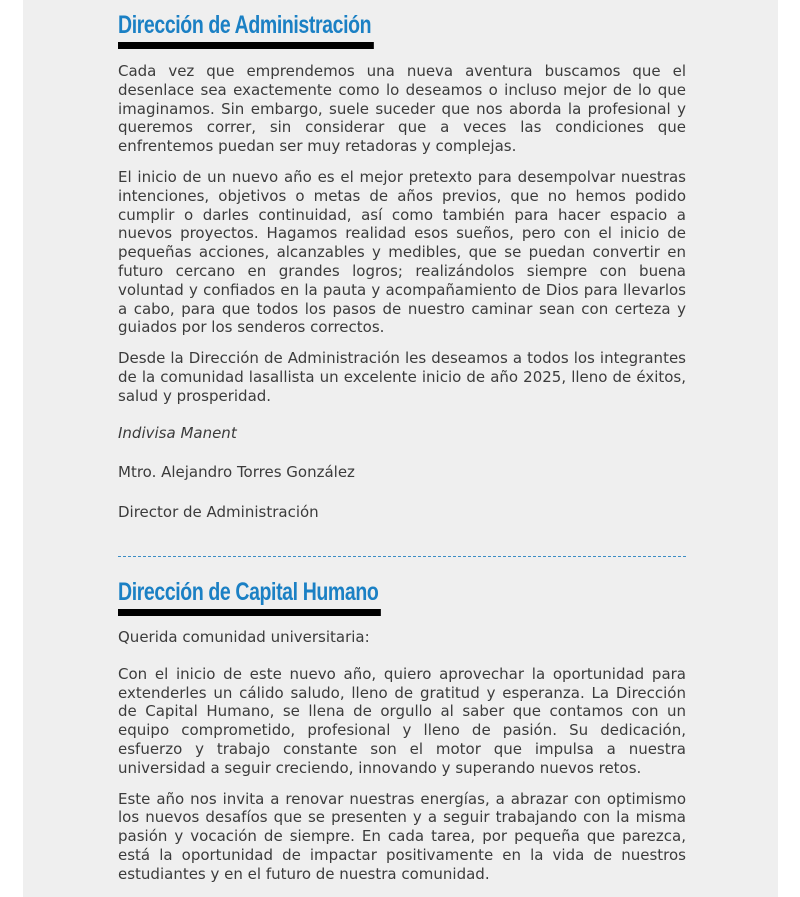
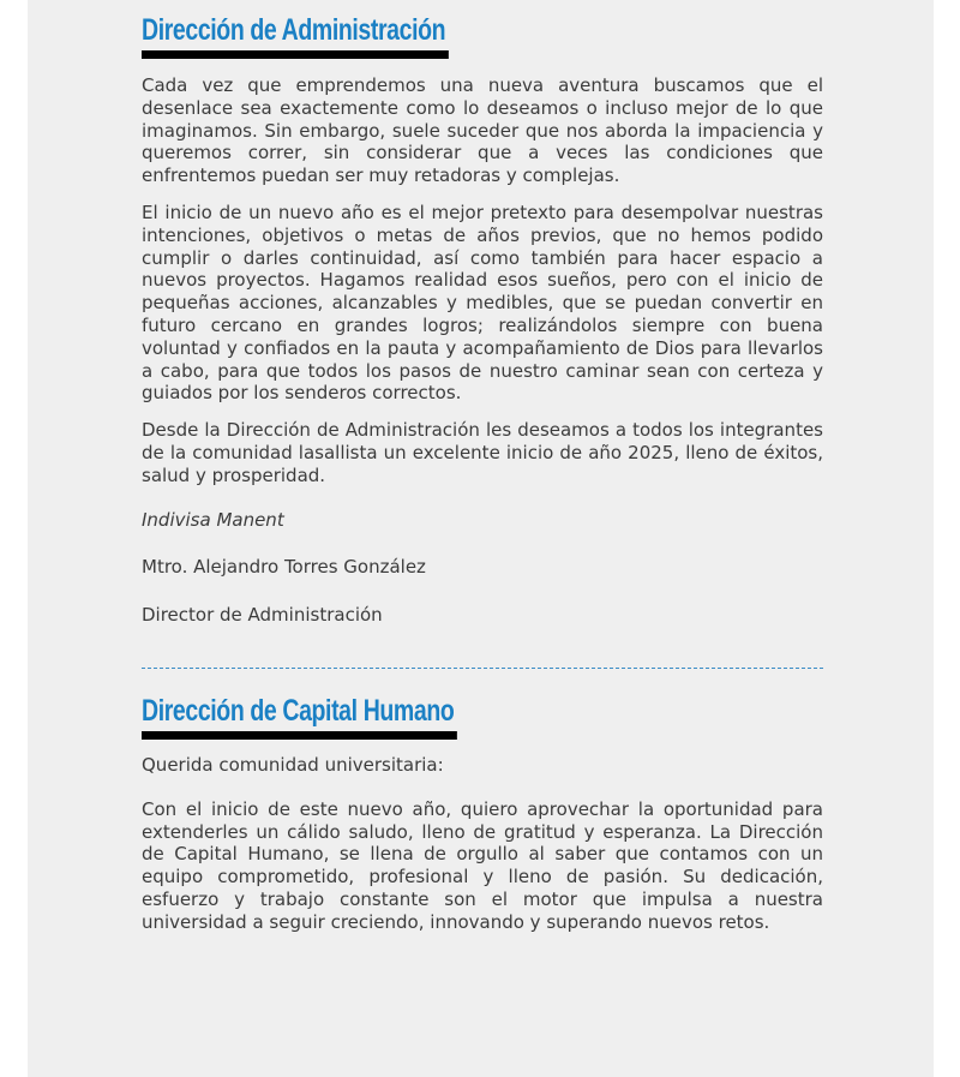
  Dirección de Administración
- Cada vez que emprendemos una nueva aventura buscamos que el desenlace sea exactemente como lo deseamos o incluso mejor de lo que imaginamos. Sin embargo, suele suceder que nos aborda la profesional y queremos correr, sin considerar que a veces las condiciones que enfrentemos puedan ser muy retadoras y complejas.
+ Cada vez que emprendemos una nueva aventura buscamos que el desenlace sea exactemente como lo deseamos o incluso mejor de lo que imaginamos. Sin embargo, suele suceder que nos aborda la impaciencia y queremos correr, sin considerar que a veces las condiciones que enfrentemos puedan ser muy retadoras y complejas.
  El inicio de un nuevo año es el mejor pretexto para desempolvar nuestras intenciones, objetivos o metas de años previos, que no hemos podido cumplir o darles continuidad, así como también para hacer espacio a nuevos proyectos. Hagamos realidad esos sueños, pero con el inicio de pequeñas acciones, alcanzables y medibles, que se puedan convertir en futuro cercano en grandes logros; realizándolos siempre con buena voluntad y confiados en la pauta y acompañamiento de Dios para llevarlos a cabo, para que todos los pasos de nuestro caminar sean con certeza y guiados por los senderos correctos.
  Desde la Dirección de Administración les deseamos a todos los integrantes de la comunidad lasallista un excelente inicio de año 2025, lleno de éxitos, salud y prosperidad.
  Indivisa Manent
  Mtro. Alejandro Torres González
  Director de Administración
  Dirección de Capital Humano
  Querida comunidad universitaria:
  Con el inicio de este nuevo año, quiero aprovechar la oportunidad para extenderles un cálido saludo, lleno de gratitud y esperanza. La Dirección de Capital Humano, se llena de orgullo al saber que contamos con un equipo comprometido, profesional y lleno de pasión. Su dedicación, esfuerzo y trabajo constante son el motor que impulsa a nuestra universidad a seguir creciendo, innovando y superando nuevos retos.
- Este año nos invita a renovar nuestras energías, a abrazar con optimismo los nuevos desafíos que se presenten y a seguir trabajando con la misma pasión y vocación de siempre. En cada tarea, por pequeña que parezca, está la oportunidad de impactar positivamente en la vida de nuestros estudiantes y en el futuro de nuestra comunidad.
